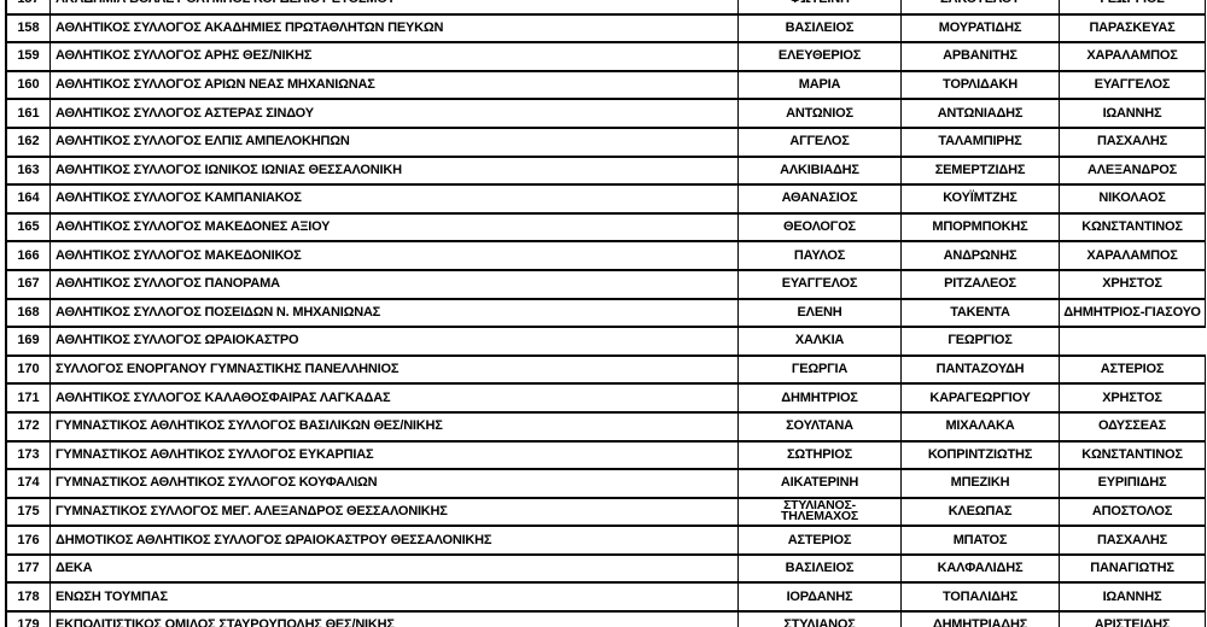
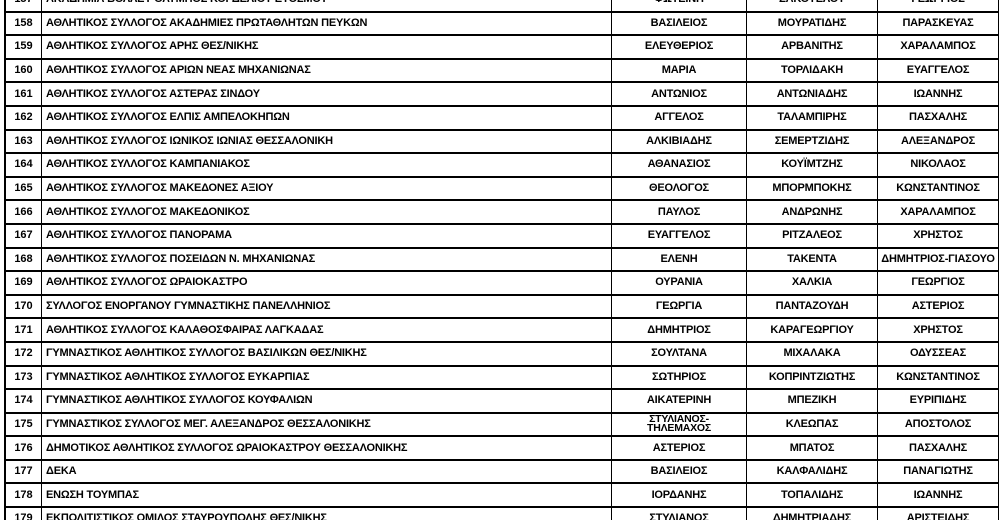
  158
  ΑΘΛΗΤΙΚΟΣ ΣΥΛΛΟΓΟΣ ΑΚΑΔΗΜΙΕΣ ΠΡΩΤΑΘΛΗΤΩΝ ΠΕΥΚΩΝ
  ΒΑΣΙΛΕΙΟΣ
  ΜΟΥΡΑΤΙΔΗΣ
  ΠΑΡΑΣΚΕΥΑΣ
  159
  ΑΘΛΗΤΙΚΟΣ ΣΥΛΛΟΓΟΣ ΑΡΗΣ ΘΕΣ/ΝΙΚΗΣ
  ΕΛΕΥΘΕΡΙΟΣ
  ΑΡΒΑΝΙΤΗΣ
  ΧΑΡΑΛΑΜΠΟΣ
  160
  ΑΘΛΗΤΙΚΟΣ ΣΥΛΛΟΓΟΣ ΑΡΙΩΝ ΝΕΑΣ ΜΗΧΑΝΙΩΝΑΣ
  ΜΑΡΙΑ
  ΤΟΡΛΙΔΑΚΗ
  ΕΥΑΓΓΕΛΟΣ
  161
  ΑΘΛΗΤΙΚΟΣ ΣΥΛΛΟΓΟΣ ΑΣΤΕΡΑΣ ΣΙΝΔΟΥ
  ΑΝΤΩΝΙΟΣ
  ΑΝΤΩΝΙΑΔΗΣ
  ΙΩΑΝΝΗΣ
  162
  ΑΘΛΗΤΙΚΟΣ ΣΥΛΛΟΓΟΣ ΕΛΠΙΣ ΑΜΠΕΛΟΚΗΠΩΝ
  ΑΓΓΕΛΟΣ
  ΤΑΛΑΜΠΙΡΗΣ
  ΠΑΣΧΑΛΗΣ
  163
  ΑΘΛΗΤΙΚΟΣ ΣΥΛΛΟΓΟΣ ΙΩΝΙΚΟΣ ΙΩΝΙΑΣ ΘΕΣΣΑΛΟΝΙΚΗ
  ΑΛΚΙΒΙΑΔΗΣ
  ΣΕΜΕΡΤΖΙΔΗΣ
  ΑΛΕΞΑΝΔΡΟΣ
  164
  ΑΘΛΗΤΙΚΟΣ ΣΥΛΛΟΓΟΣ ΚΑΜΠΑΝΙΑΚΟΣ
  ΑΘΑΝΑΣΙΟΣ
  ΚΟΥΪΜΤΖΗΣ
  ΝΙΚΟΛΑΟΣ
  165
  ΑΘΛΗΤΙΚΟΣ ΣΥΛΛΟΓΟΣ ΜΑΚΕΔΟΝΕΣ ΑΞΙΟΥ
  ΘΕΟΛΟΓΟΣ
  ΜΠΟΡΜΠΟΚΗΣ
  ΚΩΝΣΤΑΝΤΙΝΟΣ
  166
  ΑΘΛΗΤΙΚΟΣ ΣΥΛΛΟΓΟΣ ΜΑΚΕΔΟΝΙΚΟΣ
  ΠΑΥΛΟΣ
  ΑΝΔΡΩΝΗΣ
  ΧΑΡΑΛΑΜΠΟΣ
  167
  ΑΘΛΗΤΙΚΟΣ ΣΥΛΛΟΓΟΣ ΠΑΝΟΡΑΜΑ
  ΕΥΑΓΓΕΛΟΣ
  ΡΙΤΖΑΛΕΟΣ
  ΧΡΗΣΤΟΣ
  168
  ΑΘΛΗΤΙΚΟΣ ΣΥΛΛΟΓΟΣ ΠΟΣΕΙΔΩΝ Ν. ΜΗΧΑΝΙΩΝΑΣ
  ΕΛΕΝΗ
  ΤΑΚΕΝΤΑ
  ΔΗΜΗΤΡΙΟΣ-ΓΙΑΣΟΥΟ
  169
  ΑΘΛΗΤΙΚΟΣ ΣΥΛΛΟΓΟΣ ΩΡΑΙΟΚΑΣΤΡΟ
+ ΟΥΡΑΝΙΑ
  ΧΑΛΚΙΑ
  ΓΕΩΡΓΙΟΣ
  170
  ΣΥΛΛΟΓΟΣ ΕΝΟΡΓΑΝΟΥ ΓΥΜΝΑΣΤΙΚΗΣ ΠΑΝΕΛΛΗΝΙΟΣ
  ΓΕΩΡΓΙΑ
  ΠΑΝΤΑΖΟΥΔΗ
  ΑΣΤΕΡΙΟΣ
  171
  ΑΘΛΗΤΙΚΟΣ ΣΥΛΛΟΓΟΣ ΚΑΛΑΘΟΣΦΑΙΡΑΣ ΛΑΓΚΑΔΑΣ
  ΔΗΜΗΤΡΙΟΣ
  ΚΑΡΑΓΕΩΡΓΙΟΥ
  ΧΡΗΣΤΟΣ
  172
  ΓΥΜΝΑΣΤΙΚΟΣ ΑΘΛΗΤΙΚΟΣ ΣΥΛΛΟΓΟΣ ΒΑΣΙΛΙΚΩΝ ΘΕΣ/ΝΙΚΗΣ
  ΣΟΥΛΤΑΝΑ
  ΜΙΧΑΛΑΚΑ
  ΟΔΥΣΣΕΑΣ
  173
  ΓΥΜΝΑΣΤΙΚΟΣ ΑΘΛΗΤΙΚΟΣ ΣΥΛΛΟΓΟΣ ΕΥΚΑΡΠΙΑΣ
  ΣΩΤΗΡΙΟΣ
  ΚΟΠΡΙΝΤΖΙΩΤΗΣ
  ΚΩΝΣΤΑΝΤΙΝΟΣ
  174
  ΓΥΜΝΑΣΤΙΚΟΣ ΑΘΛΗΤΙΚΟΣ ΣΥΛΛΟΓΟΣ ΚΟΥΦΑΛΙΩΝ
  ΑΙΚΑΤΕΡΙΝΗ
  ΜΠΕΖΙΚΗ
  ΕΥΡΙΠΙΔΗΣ
  175
  ΓΥΜΝΑΣΤΙΚΟΣ ΣΥΛΛΟΓΟΣ ΜΕΓ. ΑΛΕΞΑΝΔΡΟΣ ΘΕΣΣΑΛΟΝΙΚΗΣ
  ΣΤΥΛΙΑΝΟΣ-
  ΤΗΛΕΜΑΧΟΣ
  ΚΛΕΩΠΑΣ
  ΑΠΟΣΤΟΛΟΣ
  176
  ΔΗΜΟΤΙΚΟΣ ΑΘΛΗΤΙΚΟΣ ΣΥΛΛΟΓΟΣ ΩΡΑΙΟΚΑΣΤΡΟΥ ΘΕΣΣΑΛΟΝΙΚΗΣ
  ΑΣΤΕΡΙΟΣ
  ΜΠΑΤΟΣ
  ΠΑΣΧΑΛΗΣ
  177
  ΔΕΚΑ
  ΒΑΣΙΛΕΙΟΣ
  ΚΑΛΦΑΛΙΔΗΣ
  ΠΑΝΑΓΙΩΤΗΣ
  178
  ΕΝΩΣΗ ΤΟΥΜΠΑΣ
  ΙΟΡΔΑΝΗΣ
  ΤΟΠΑΛΙΔΗΣ
  ΙΩΑΝΝΗΣ
  179
  ΕΚΠΟΛΙΤΙΣΤΙΚΟΣ ΟΜΙΛΟΣ ΣΤΑΥΡΟΥΠΟΛΗΣ ΘΕΣ/ΝΙΚΗΣ
  ΣΤΥΛΙΑΝΟΣ
  ΔΗΜΗΤΡΙΑΔΗΣ
  ΑΡΙΣΤΕΙΔΗΣ
